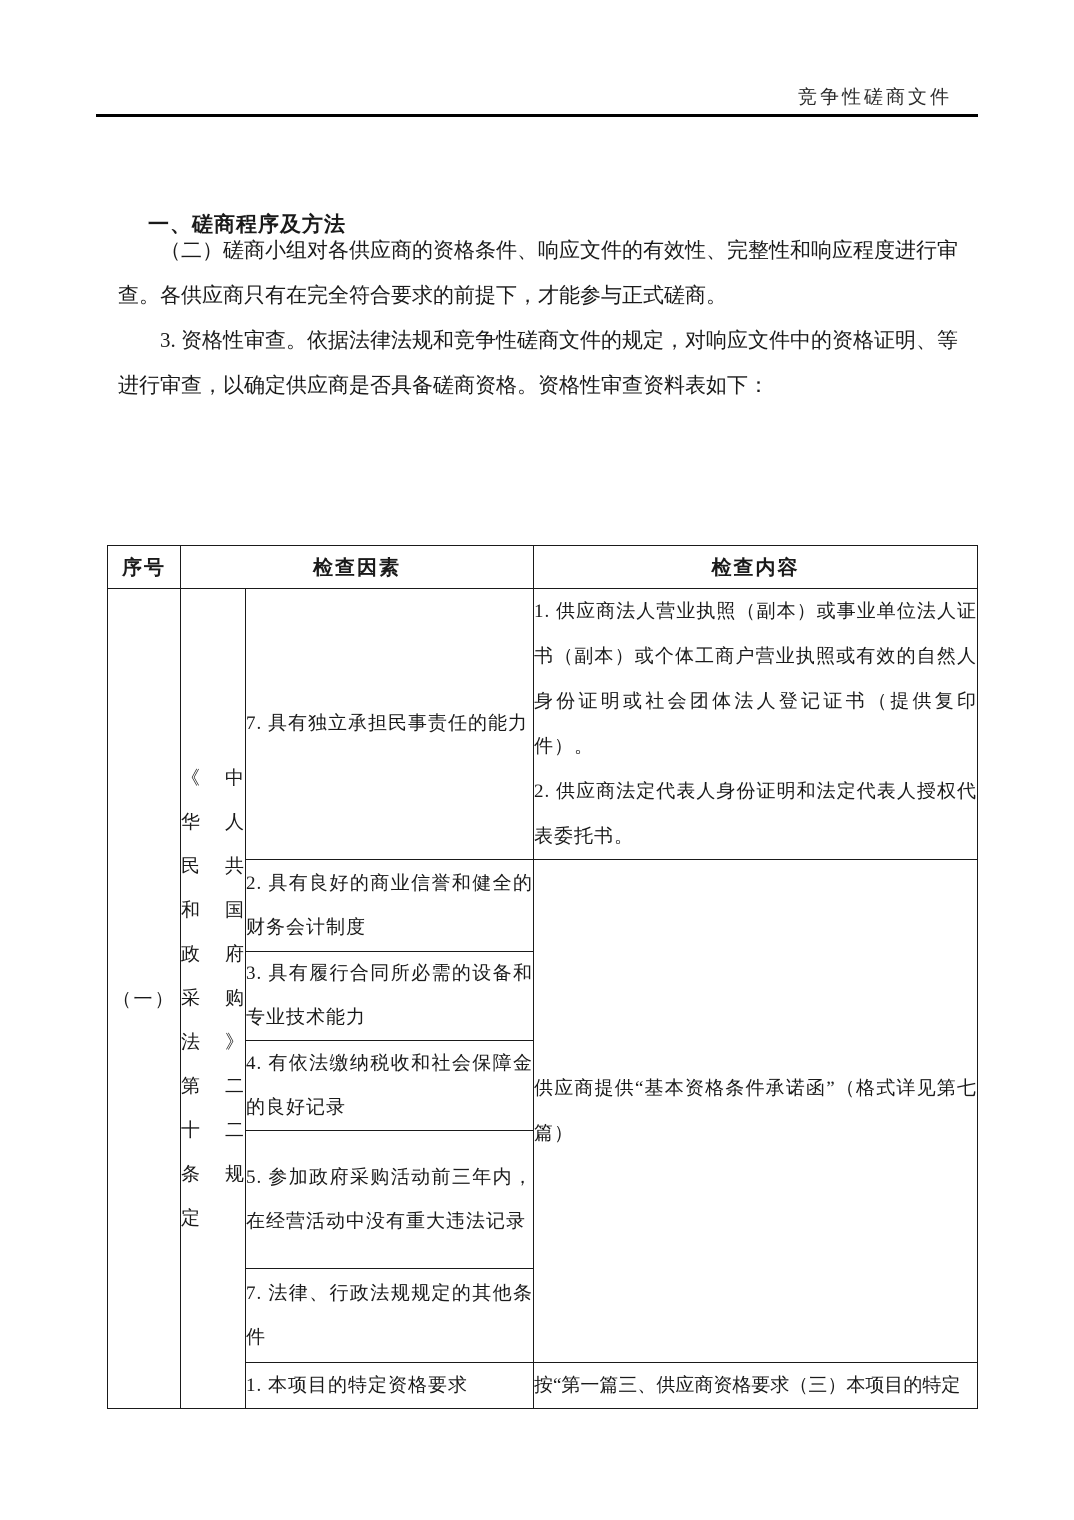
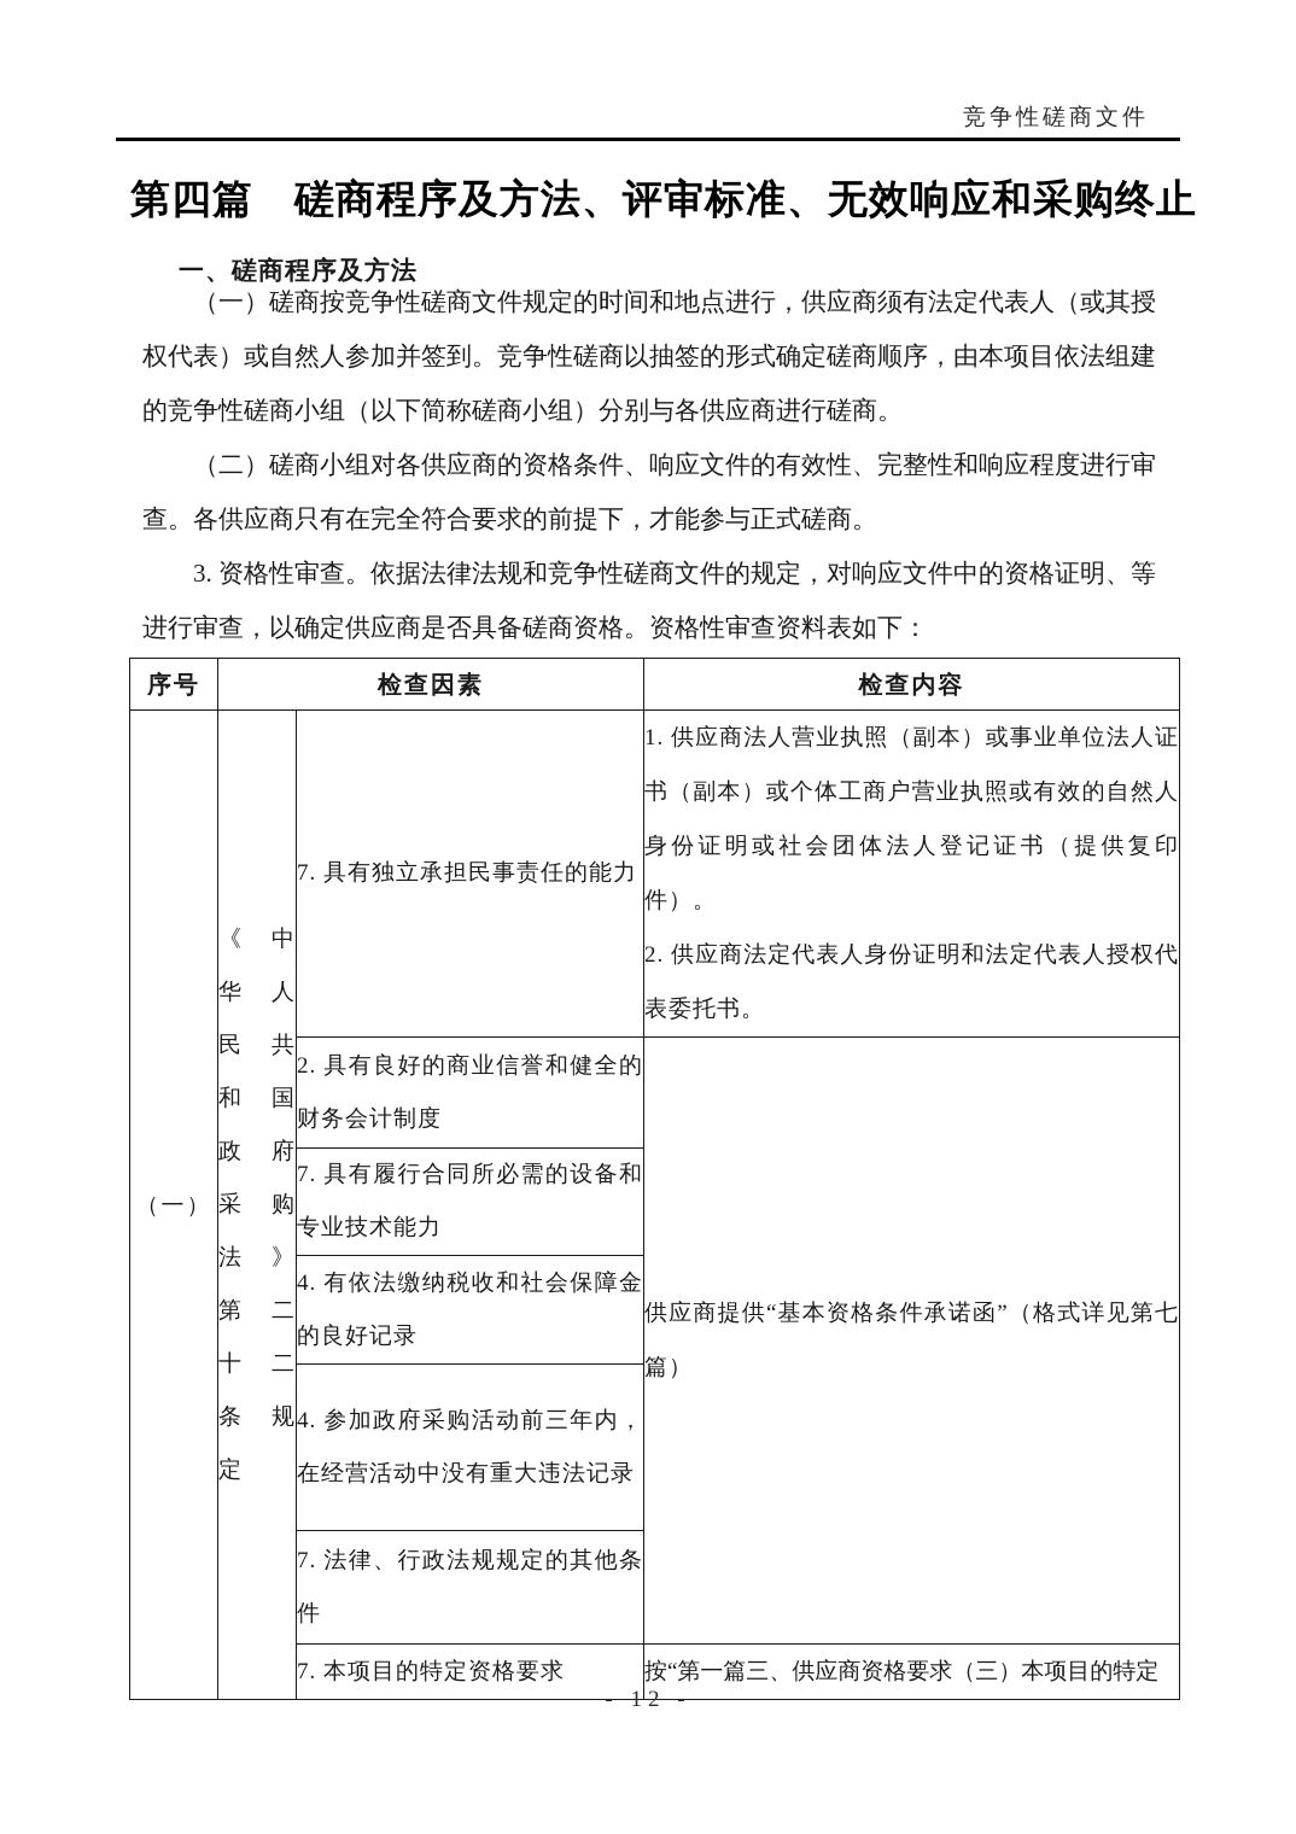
  竞争性磋商文件
+ 第四篇 磋商程序及方法、评审标准、无效响应和采购终止
  一、磋商程序及方法
+ （一）磋商按竞争性磋商文件规定的时间和地点进行，供应商须有法定代表人（或其授权代表）或自然人参加并签到。竞争性磋商以抽签的形式确定磋商顺序，由本项目依法组建的竞争性磋商小组（以下简称磋商小组）分别与各供应商进行磋商。
  （二）磋商小组对各供应商的资格条件、响应文件的有效性、完整性和响应程度进行审查。各供应商只有在完全符合要求的前提下，才能参与正式磋商。
  3. 资格性审查。依据法律法规和竞争性磋商文件的规定，对响应文件中的资格证明、等进行审查，以确定供应商是否具备磋商资格。资格性审查资料表如下：
  序号	检查因素	检查内容
  （一）	《 中华 人民 共和 国政 府采 购法 》第 二十 二条 规定	7. 具有独立承担民事责任的能力	1. 供应商法人营业执照（副本）或事业单位法人证书（副本）或个体工商户营业执照或有效的自然人身份证明或社会团体法人登记证书（提供复印件）。 2. 供应商法定代表人身份证明和法定代表人授权代表委托书。
  2. 具有良好的商业信誉和健全的财务会计制度	供应商提供“基本资格条件承诺函”（格式详见第七篇）
- 3. 具有履行合同所必需的设备和专业技术能力
+ 7. 具有履行合同所必需的设备和专业技术能力
  4. 有依法缴纳税收和社会保障金的良好记录
- 5. 参加政府采购活动前三年内，在经营活动中没有重大违法记录
+ 4. 参加政府采购活动前三年内，在经营活动中没有重大违法记录
  7. 法律、行政法规规定的其他条件
- 1. 本项目的特定资格要求	按“第一篇三、供应商资格要求（三）本项目的特定
+ 7. 本项目的特定资格要求	按“第一篇三、供应商资格要求（三）本项目的特定
+ - 12 -
